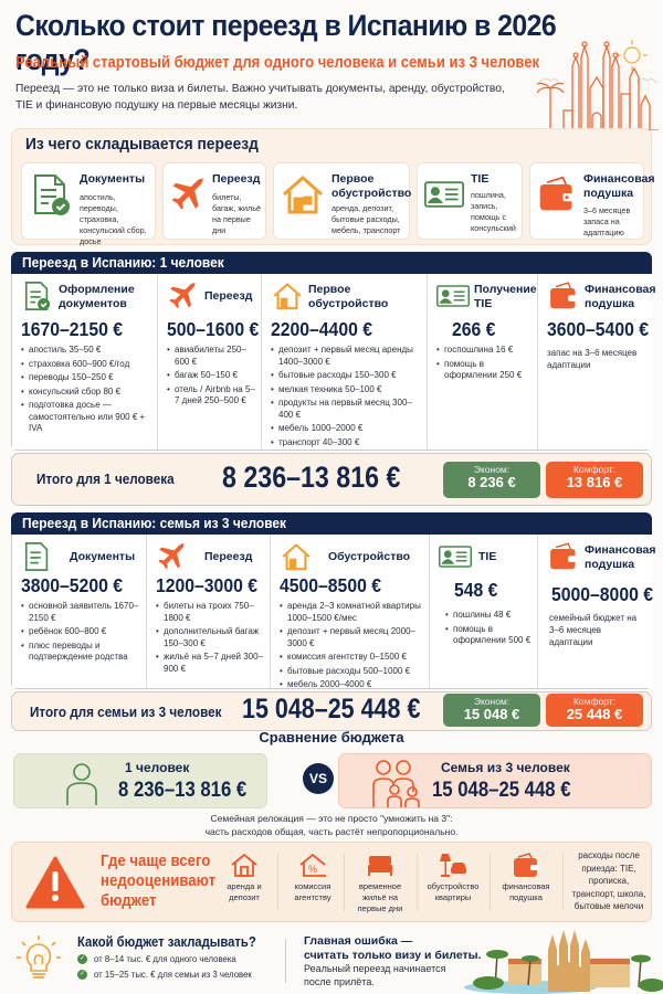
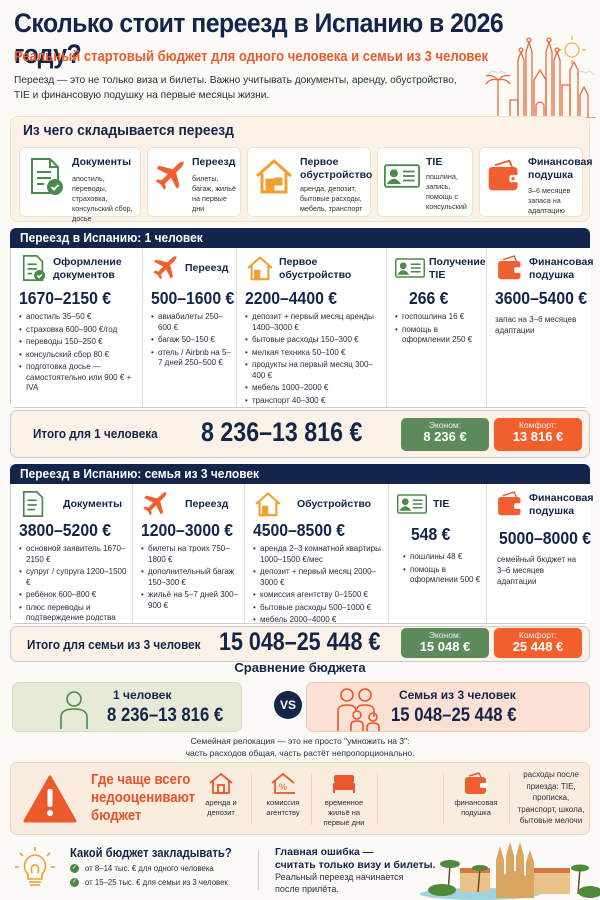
  Сколько стоит переезд в Испанию в 2026 году?
  Реальный стартовый бюджет для одного человека и семьи из 3 человек
  Переезд — это не только виза и билеты. Важно учитывать документы, аренду, обустройство, TIE и финансовую подушку на первые месяцы жизни.
  Из чего складывается переезд
  Документы
  апостиль, переводы, страховка, консульский сбор, досье
  Переезд
  билеты, багаж, жильё на первые дни
  Первое обустройство
  аренда, депозит, бытовые расходы, мебель, транспорт
  TIE
  пошлина, запись, помощь с консульский
  Финансовая подушка
  3–6 месяцев запаса на адаптацию
  Переезд в Испанию: 1 человек
  Оформление документов
  1670–2150 €
  апостиль 35–50 €
  страховка 600–900 €/год
  переводы 150–250 €
  консульский сбор 80 €
  подготовка досье — самостоятельно или 900 € + IVA
  Переезд
  500–1600 €
  авиабилеты 250–600 €
  багаж 50–150 €
  отель / Airbnb на 5–7 дней 250–500 €
  Первое обустройство
  2200–4400 €
  депозит + первый месяц аренды 1400–3000 €
  бытовые расходы 150–300 €
  мелкая техника 50–100 €
  продукты на первый месяц 300–400 €
  мебель 1000–2000 €
  транспорт 40–300 €
  Получение TIE
  266 €
  госпошлина 16 €
  помощь в оформлении 250 €
  Финансовая подушка
  3600–5400 €
  запас на 3–6 месяцев адаптации
  Итого для 1 человека
  8 236–13 816 €
  Эконом:
  8 236 €
  Комфорт:
  13 816 €
  Переезд в Испанию: семья из 3 человек
  Документы
  3800–5200 €
  основной заявитель 1670–2150 €
+ супруг / супруга 1200–1500 €
  ребёнок 600–800 €
  плюс переводы и подтверждение родства
  Переезд
  1200–3000 €
  билеты на троих 750–1800 €
  дополнительный багаж 150–300 €
  жильё на 5–7 дней 300–900 €
  Обустройство
  4500–8500 €
  аренда 2–3 комнатной квартиры 1000–1500 €/мес
  депозит + первый месяц 2000–3000 €
  комиссия агентству 0–1500 €
  бытовые расходы 500–1000 €
  мебель 2000–4000 €
  TIE
  548 €
  пошлины 48 €
  помощь в оформлении 500 €
  Финансовая подушка
  5000–8000 €
  семейный бюджет на 3–6 месяцев адаптации
  Итого для семьи из 3 человек
  15 048–25 448 €
  Эконом:
  15 048 €
  Комфорт:
  25 448 €
  Сравнение бюджета
  1 человек
  8 236–13 816 €
  VS
  Семья из 3 человек
  15 048–25 448 €
  Семейная релокация — это не просто "умножить на 3":
  часть расходов общая, часть растёт непропорционально.
  Где чаще всего
  недооценивают
  бюджет
  аренда и депозит
  %
  комиссия агентству
  временное жильё на первые дни
- обустройство квартиры
  финансовая подушка
  расходы после приезда: TIE, прописка, транспорт, школа, бытовые мелочи
  Какой бюджет закладывать?
  от 8–14 тыс. € для одного человека
  от 15–25 тыс. € для семьи из 3 человек
  Главная ошибка —
  считать только визу и билеты.
  Реальный переезд начинается после прилёта.
